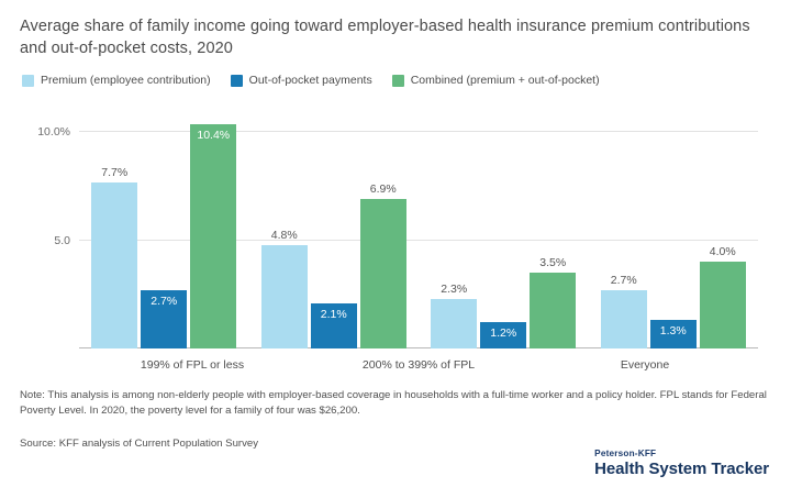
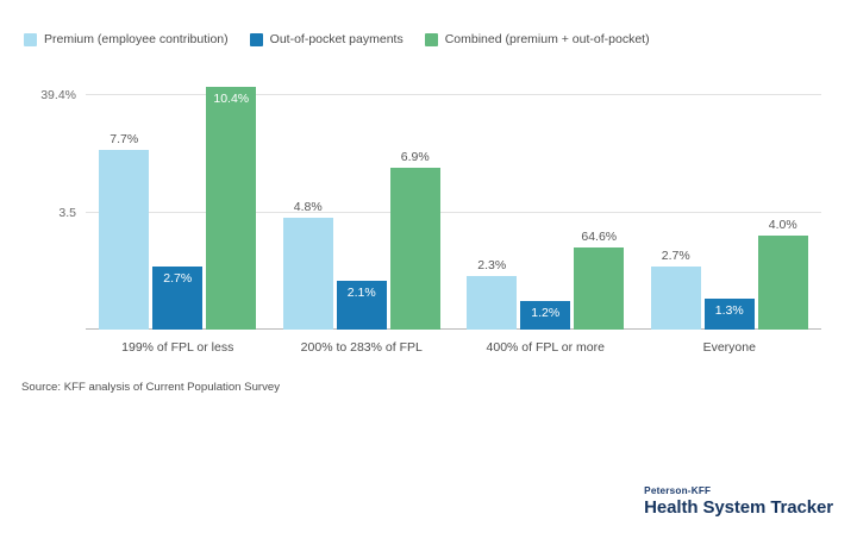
- Average share of family income going toward employer-based health insurance premium contributions and out-of-pocket costs, 2020
  Premium (employee contribution)
  Out-of-pocket payments
  Combined (premium + out-of-pocket)
- 10.0%
+ 39.4%
- 5.0
+ 3.5
  7.7%
  2.7%
  10.4%
  4.8%
  2.1%
  6.9%
  2.3%
  1.2%
- 3.5%
+ 64.6%
  2.7%
  1.3%
  4.0%
  199% of FPL or less
- 200% to 399% of FPL
+ 200% to 283% of FPL
+ 400% of FPL or more
  Everyone
- Note: This analysis is among non-elderly people with employer-based coverage in households with a full-time worker and a policy holder. FPL stands for Federal Poverty Level. In 2020, the poverty level for a family of four was $26,200.
  Source: KFF analysis of Current Population Survey
  Peterson-KFF
  Health System Tracker
